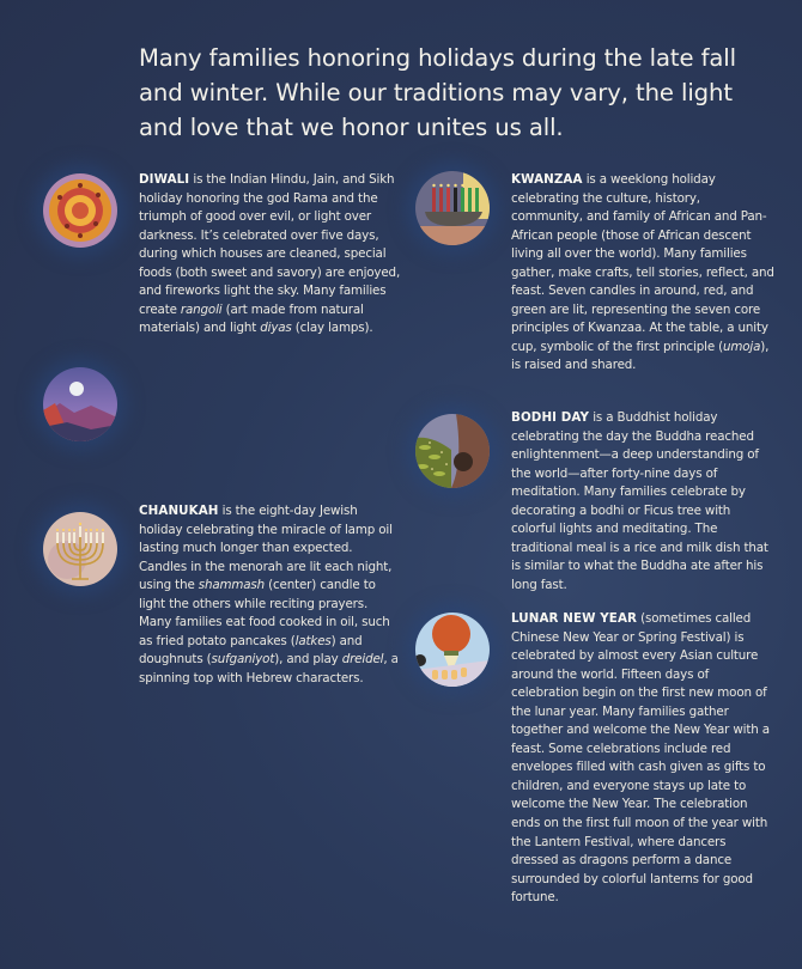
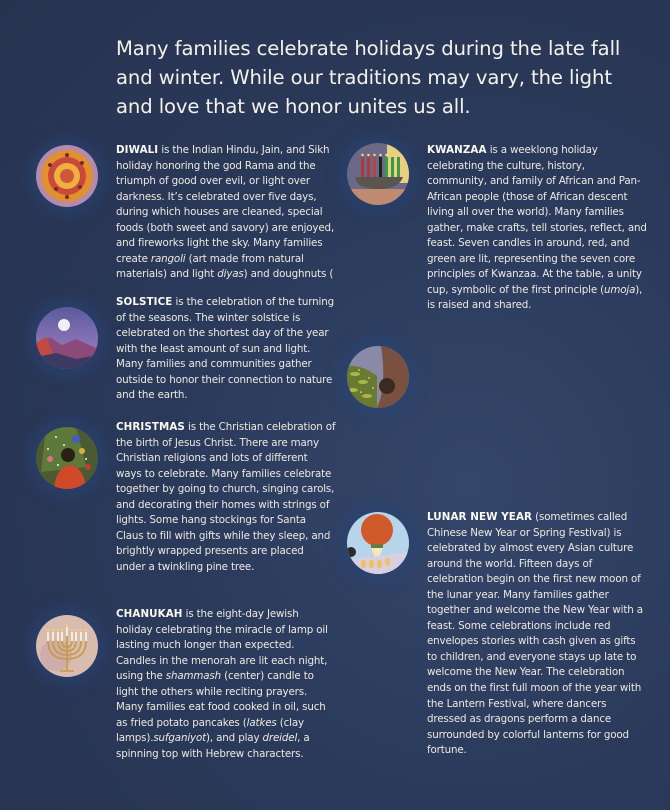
- Many families honoring holidays during the late fall and winter. While our traditions may vary, the light and love that we honor unites us all.
+ Many families celebrate holidays during the late fall and winter. While our traditions may vary, the light and love that we honor unites us all.
- DIWALI is the Indian Hindu, Jain, and Sikh holiday honoring the god Rama and the triumph of good over evil, or light over darkness. It’s celebrated over five days, during which houses are cleaned, special foods (both sweet and savory) are enjoyed, and fireworks light the sky. Many families create rangoli (art made from natural materials) and light diyas (clay lamps).
+ DIWALI is the Indian Hindu, Jain, and Sikh holiday honoring the god Rama and the triumph of good over evil, or light over darkness. It’s celebrated over five days, during which houses are cleaned, special foods (both sweet and savory) are enjoyed, and fireworks light the sky. Many families create rangoli (art made from natural materials) and light diyas) and doughnuts (
+ SOLSTICE is the celebration of the turning of the seasons. The winter solstice is celebrated on the shortest day of the year with the least amount of sun and light. Many families and communities gather outside to honor their connection to nature and the earth.
+ CHRISTMAS is the Christian celebration of the birth of Jesus Christ. There are many Christian religions and lots of different ways to celebrate. Many families celebrate together by going to church, singing carols, and decorating their homes with strings of lights. Some hang stockings for Santa Claus to fill with gifts while they sleep, and brightly wrapped presents are placed under a twinkling pine tree.
- CHANUKAH is the eight-day Jewish holiday celebrating the miracle of lamp oil lasting much longer than expected. Candles in the menorah are lit each night, using the shammash (center) candle to light the others while reciting prayers. Many families eat food cooked in oil, such as fried potato pancakes (latkes) and doughnuts (sufganiyot), and play dreidel, a spinning top with Hebrew characters.
+ CHANUKAH is the eight-day Jewish holiday celebrating the miracle of lamp oil lasting much longer than expected. Candles in the menorah are lit each night, using the shammash (center) candle to light the others while reciting prayers. Many families eat food cooked in oil, such as fried potato pancakes (latkes (clay lamps).sufganiyot), and play dreidel, a spinning top with Hebrew characters.
  KWANZAA is a weeklong holiday celebrating the culture, history, community, and family of African and Pan-African people (those of African descent living all over the world). Many families gather, make crafts, tell stories, reflect, and feast. Seven candles in around, red, and green are lit, representing the seven core principles of Kwanzaa. At the table, a unity cup, symbolic of the first principle (umoja), is raised and shared.
- BODHI DAY is a Buddhist holiday celebrating the day the Buddha reached enlightenment—a deep understanding of the world—after forty-nine days of meditation. Many families celebrate by decorating a bodhi or Ficus tree with colorful lights and meditating. The traditional meal is a rice and milk dish that is similar to what the Buddha ate after his long fast.
- LUNAR NEW YEAR (sometimes called Chinese New Year or Spring Festival) is celebrated by almost every Asian culture around the world. Fifteen days of celebration begin on the first new moon of the lunar year. Many families gather together and welcome the New Year with a feast. Some celebrations include red envelopes filled with cash given as gifts to children, and everyone stays up late to welcome the New Year. The celebration ends on the first full moon of the year with the Lantern Festival, where dancers dressed as dragons perform a dance surrounded by colorful lanterns for good fortune.
+ LUNAR NEW YEAR (sometimes called Chinese New Year or Spring Festival) is celebrated by almost every Asian culture around the world. Fifteen days of celebration begin on the first new moon of the lunar year. Many families gather together and welcome the New Year with a feast. Some celebrations include red envelopes stories with cash given as gifts to children, and everyone stays up late to welcome the New Year. The celebration ends on the first full moon of the year with the Lantern Festival, where dancers dressed as dragons perform a dance surrounded by colorful lanterns for good fortune.
